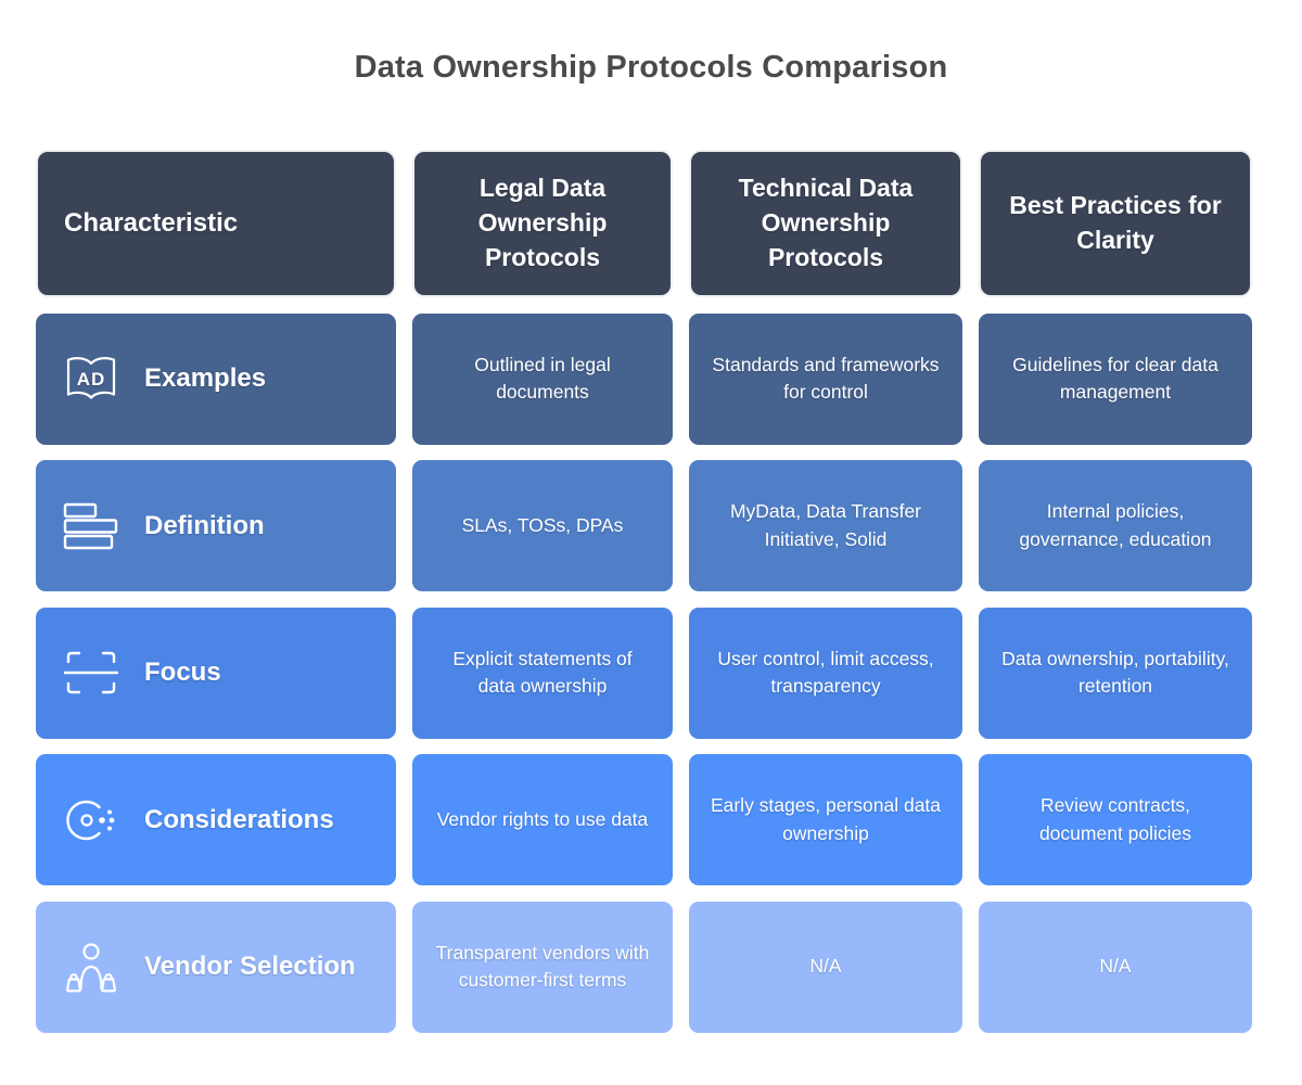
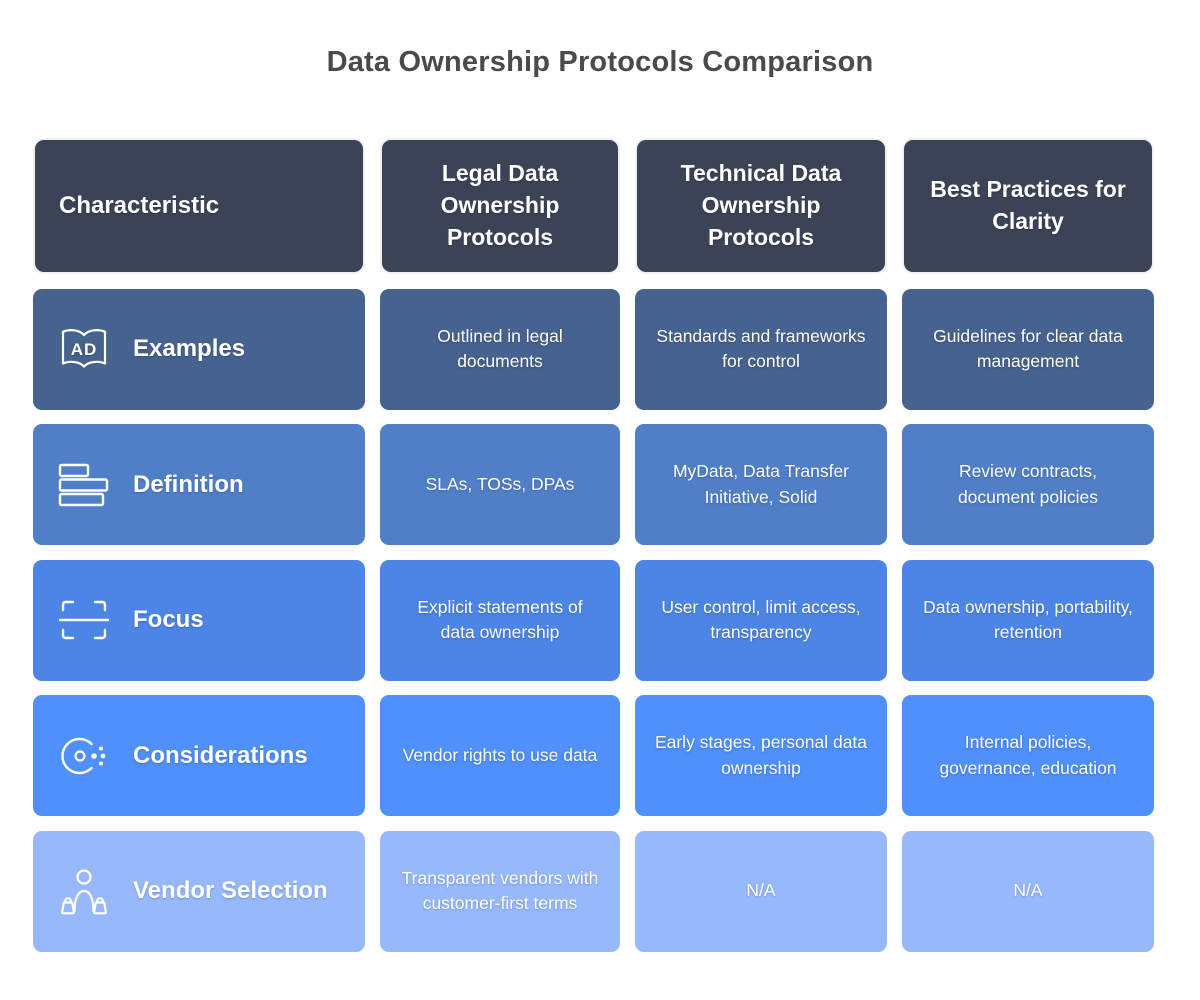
  Data Ownership Protocols Comparison
  Characteristic
  Legal Data Ownership Protocols
  Technical Data Ownership Protocols
  Best Practices for Clarity
  AD
  Examples
  Outlined in legal documents
  Standards and frameworks for control
  Guidelines for clear data management
  Definition
  SLAs, TOSs, DPAs
  MyData, Data Transfer Initiative, Solid
- Internal policies, governance, education
+ Review contracts, document policies
  Focus
  Explicit statements of data ownership
  User control, limit access, transparency
  Data ownership, portability, retention
  Considerations
  Vendor rights to use data
  Early stages, personal data ownership
- Review contracts, document policies
+ Internal policies, governance, education
  Vendor Selection
  Transparent vendors with customer-first terms
  N/A
  N/A
